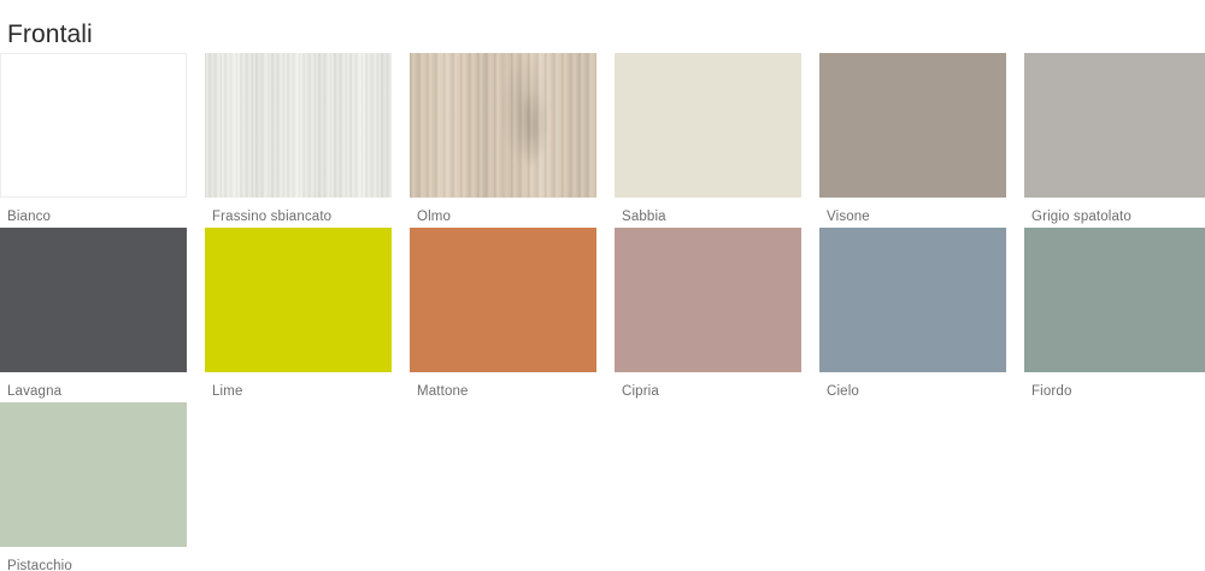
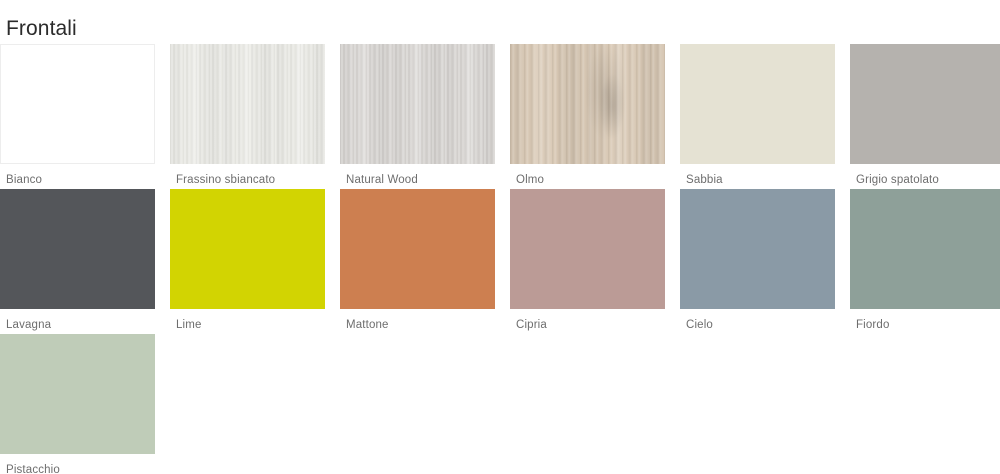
  Frontali
  Bianco
  Frassino sbiancato
+ Natural Wood
  Olmo
  Sabbia
- Visone
  Grigio spatolato
  Lavagna
  Lime
  Mattone
  Cipria
  Cielo
  Fiordo
  Pistacchio
